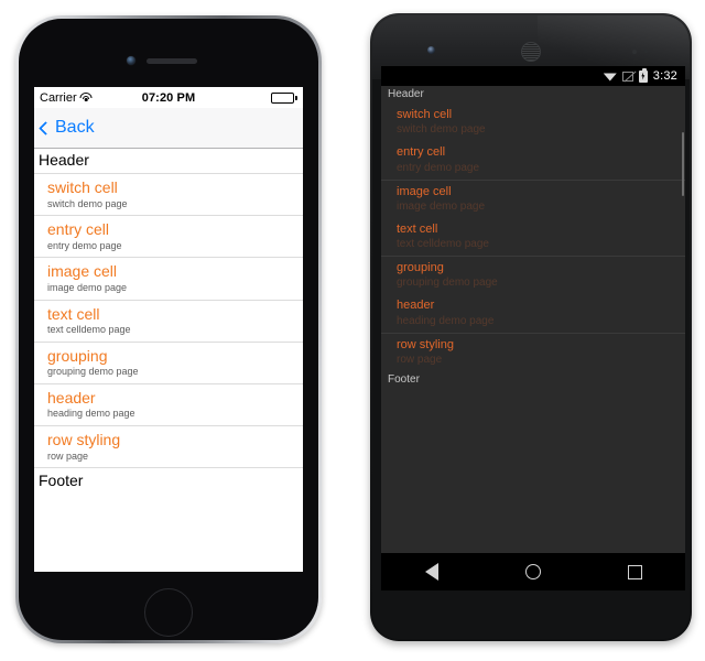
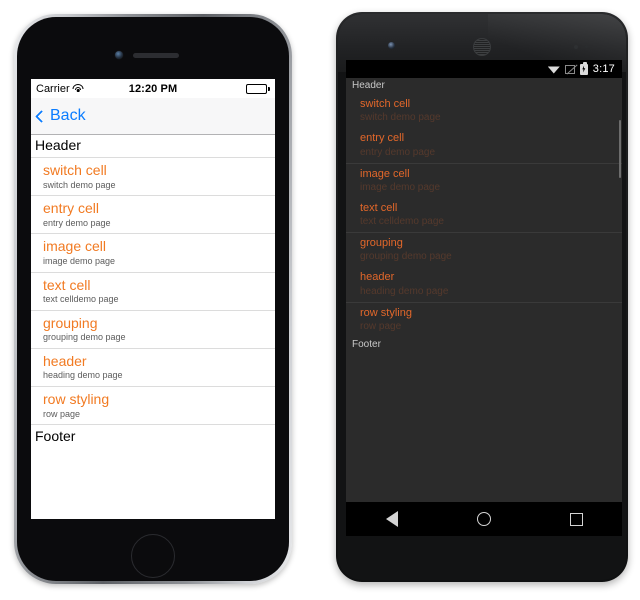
  Carrier
- 07:20 PM
+ 12:20 PM
  Back
  Header
  switch cell
  switch demo page
  entry cell
  entry demo page
  image cell
  image demo page
  text cell
  text celldemo page
  grouping
  grouping demo page
  header
  heading demo page
  row styling
  row page
  Footer
- 3:32
+ 3:17
  Header
  switch cell
  switch demo page
  entry cell
  entry demo page
  image cell
  image demo page
  text cell
  text celldemo page
  grouping
  grouping demo page
  header
  heading demo page
  row styling
  row page
  Footer
